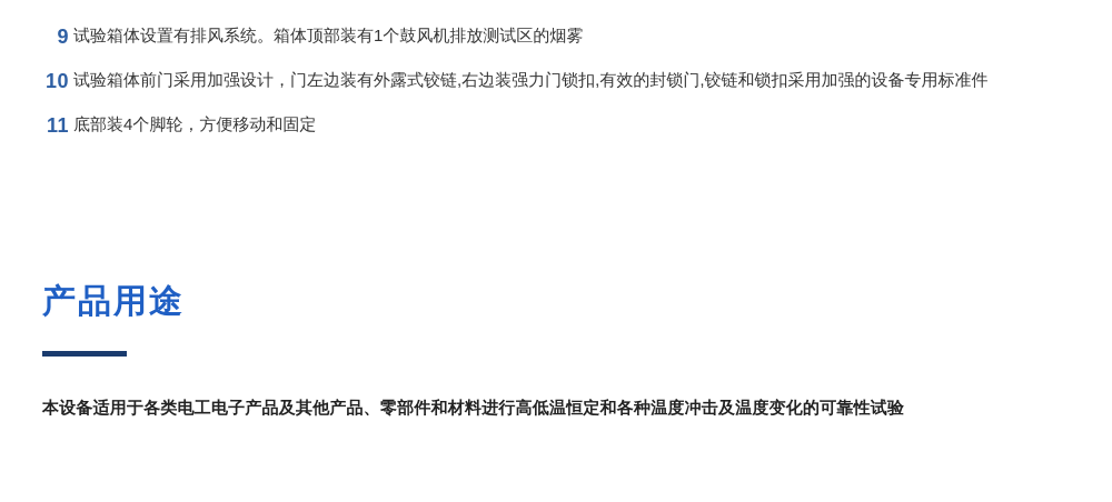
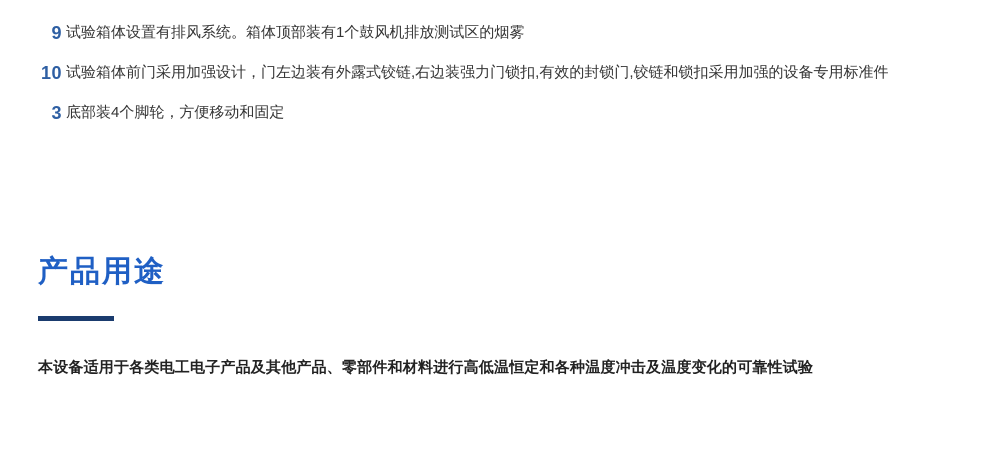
  9
  试验箱体设置有排风系统。箱体顶部装有1个鼓风机排放测试区的烟雾
  10
  试验箱体前门采用加强设计，门左边装有外露式铰链,右边装强力门锁扣,有效的封锁门,铰链和锁扣采用加强的设备专用标准件
- 11
+ 3
  底部装4个脚轮，方便移动和固定
  产品用途
  本设备适用于各类电工电子产品及其他产品、零部件和材料进行高低温恒定和各种温度冲击及温度变化的可靠性试验
